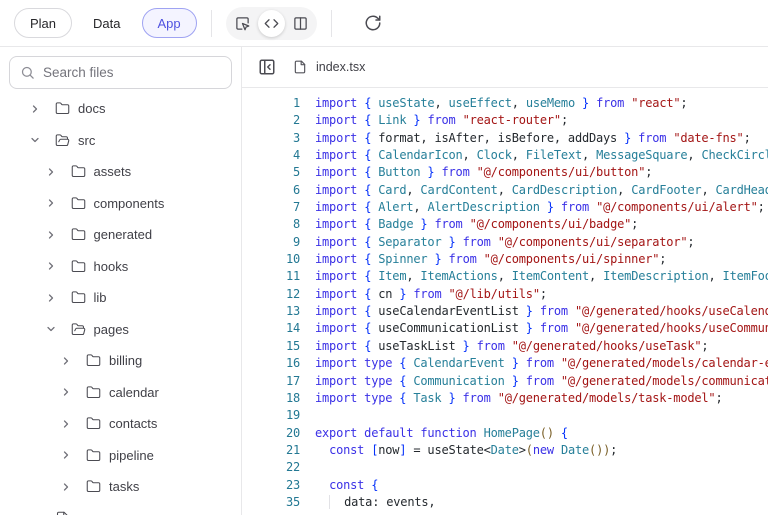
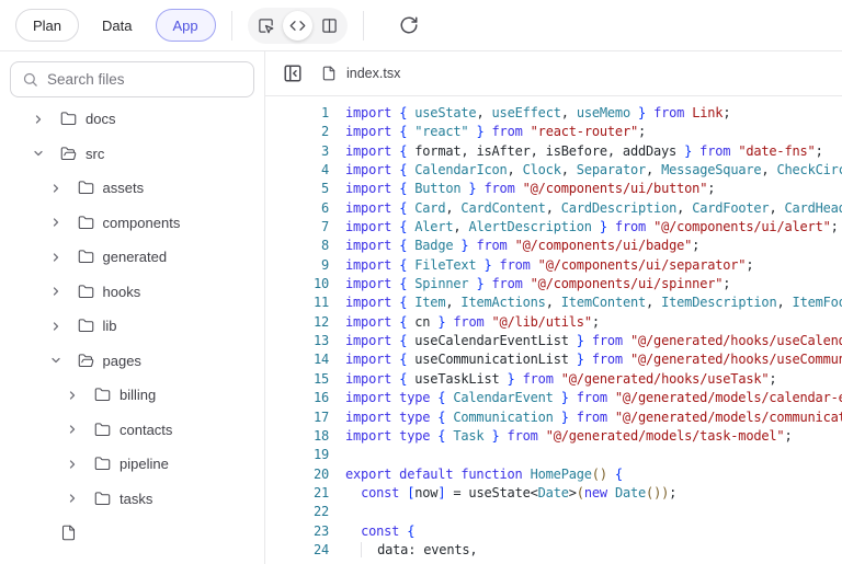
  Plan
  Data
  App
  Search files
  docs
  src
  assets
  components
  generated
  hooks
  lib
  pages
  billing
- calendar
  contacts
  pipeline
  tasks
  index.tsx
  1
- import { useState, useEffect, useMemo } from "react";
+ import { useState, useEffect, useMemo } from Link;
  2
- import { Link } from "react-router";
+ import { "react" } from "react-router";
  3
  import { format, isAfter, isBefore, addDays } from "date-fns";
  4
- import { CalendarIcon, Clock, FileText, MessageSquare, CheckCirc
+ import { CalendarIcon, Clock, Separator, MessageSquare, CheckCir
  5
  import { Button } from "@/components/ui/button";
  6
  import { Card, CardContent, CardDescription, CardFooter, CardHea
  7
  import { Alert, AlertDescription } from "@/components/ui/alert";
  8
  import { Badge } from "@/components/ui/badge";
  9
- import { Separator } from "@/components/ui/separator";
+ import { FileText } from "@/components/ui/separator";
  10
  import { Spinner } from "@/components/ui/spinner";
  11
  import { Item, ItemActions, ItemContent, ItemDescription, ItemFo
  12
  import { cn } from "@/lib/utils";
  13
  import { useCalendarEventList } from "@/generated/hooks/useCalen
  14
  import { useCommunicationList } from "@/generated/hooks/useCommu
  15
  import { useTaskList } from "@/generated/hooks/useTask";
  16
  import type { CalendarEvent } from "@/generated/models/calendar-
  17
  import type { Communication } from "@/generated/models/communica
  18
  import type { Task } from "@/generated/models/task-model";
  19
  20
  export default function HomePage() {
  21
  const [now] = useState<Date>(new Date());
  22
  23
  const {
- 35
+ 24
  data: events,
